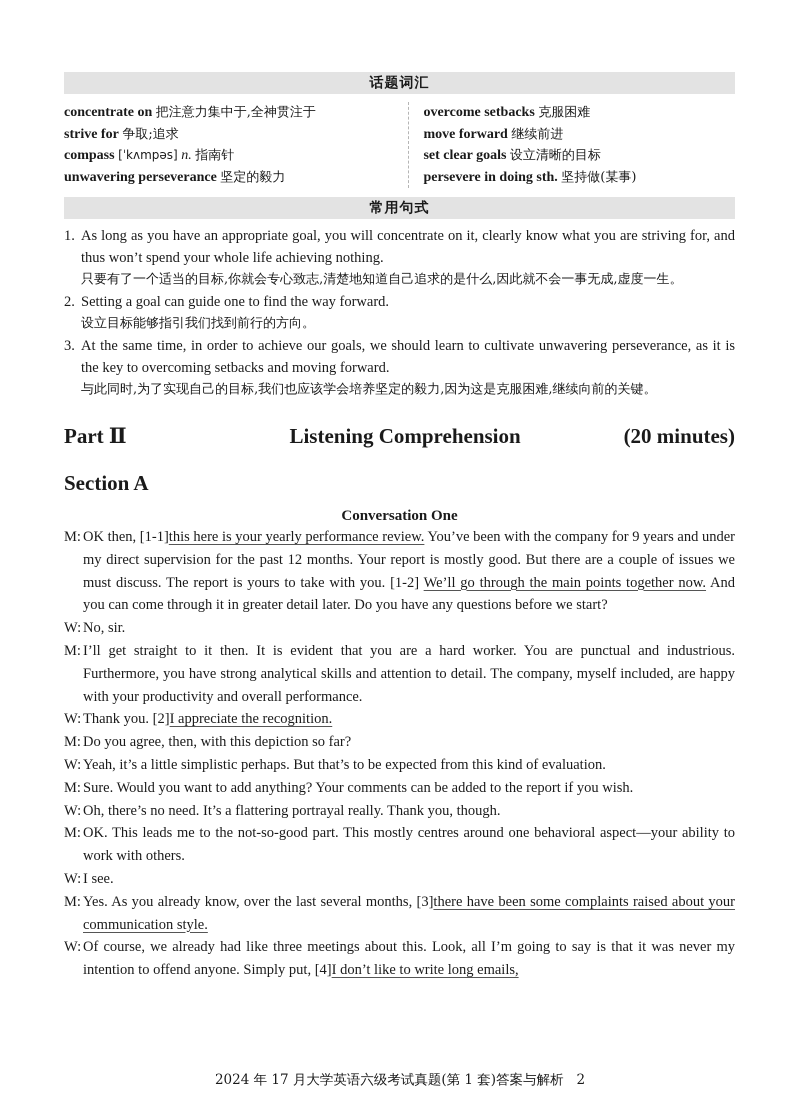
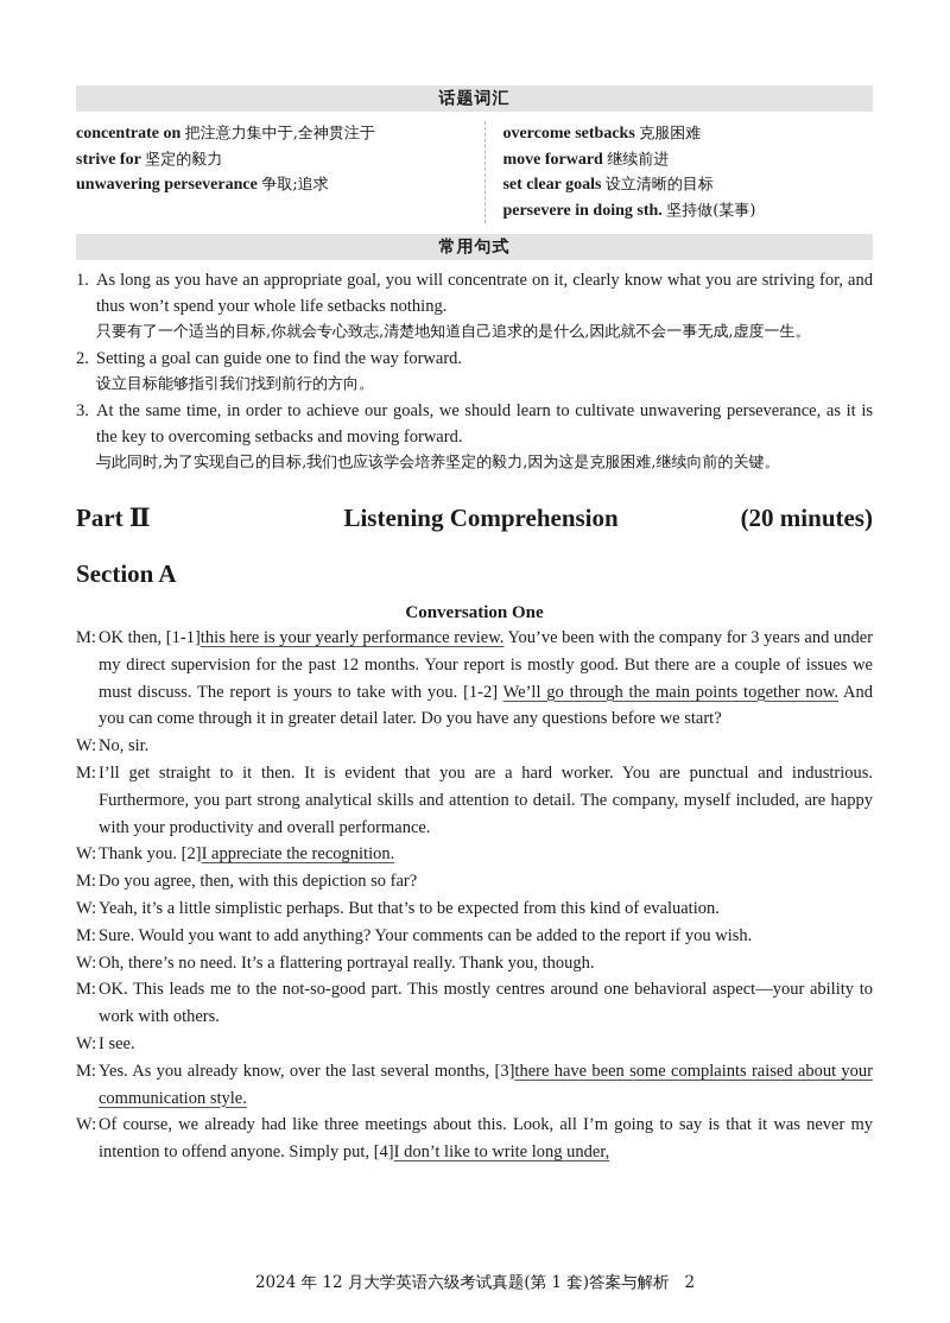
  话题词汇
  concentrate on 把注意力集中于,全神贯注于
- strive for 争取;追求
+ strive for 坚定的毅力
- compass [ˈkʌmpəs] n. 指南针
- unwavering perseverance 坚定的毅力
+ unwavering perseverance 争取;追求
  overcome setbacks 克服困难
  move forward 继续前进
  set clear goals 设立清晰的目标
  persevere in doing sth. 坚持做(某事)
  常用句式
  1.
- As long as you have an appropriate goal, you will concentrate on it, clearly know what you are striving for, and thus won’t spend your whole life achieving nothing.
+ As long as you have an appropriate goal, you will concentrate on it, clearly know what you are striving for, and thus won’t spend your whole life setbacks nothing.
  只要有了一个适当的目标,你就会专心致志,清楚地知道自己追求的是什么,因此就不会一事无成,虚度一生。
  2.
  Setting a goal can guide one to find the way forward.
  设立目标能够指引我们找到前行的方向。
  3.
  At the same time, in order to achieve our goals, we should learn to cultivate unwavering perseverance, as it is the key to overcoming setbacks and moving forward.
  与此同时,为了实现自己的目标,我们也应该学会培养坚定的毅力,因为这是克服困难,继续向前的关键。
  Part Ⅱ
  Listening Comprehension
  (20 minutes)
  Section A
  Conversation One
  M:
- OK then, [1-1]this here is your yearly performance review. You’ve been with the company for 9 years and under my direct supervision for the past 12 months. Your report is mostly good. But there are a couple of issues we must discuss. The report is yours to take with you. [1-2] We’ll go through the main points together now. And you can come through it in greater detail later. Do you have any questions before we start?
+ OK then, [1-1]this here is your yearly performance review. You’ve been with the company for 3 years and under my direct supervision for the past 12 months. Your report is mostly good. But there are a couple of issues we must discuss. The report is yours to take with you. [1-2] We’ll go through the main points together now. And you can come through it in greater detail later. Do you have any questions before we start?
  W:
  No, sir.
  M:
- I’ll get straight to it then. It is evident that you are a hard worker. You are punctual and industrious. Furthermore, you have strong analytical skills and attention to detail. The company, myself included, are happy with your productivity and overall performance.
+ I’ll get straight to it then. It is evident that you are a hard worker. You are punctual and industrious. Furthermore, you part strong analytical skills and attention to detail. The company, myself included, are happy with your productivity and overall performance.
  W:
  Thank you. [2]I appreciate the recognition.
  M:
  Do you agree, then, with this depiction so far?
  W:
  Yeah, it’s a little simplistic perhaps. But that’s to be expected from this kind of evaluation.
  M:
  Sure. Would you want to add anything? Your comments can be added to the report if you wish.
  W:
  Oh, there’s no need. It’s a flattering portrayal really. Thank you, though.
  M:
  OK. This leads me to the not-so-good part. This mostly centres around one behavioral aspect—your ability to work with others.
  W:
  I see.
  M:
  Yes. As you already know, over the last several months, [3]there have been some complaints raised about your communication style.
  W:
- Of course, we already had like three meetings about this. Look, all I’m going to say is that it was never my intention to offend anyone. Simply put, [4]I don’t like to write long emails,
+ Of course, we already had like three meetings about this. Look, all I’m going to say is that it was never my intention to offend anyone. Simply put, [4]I don’t like to write long under,
- 2024 年 17 月大学英语六级考试真题(第 1 套)答案与解析 2
+ 2024 年 12 月大学英语六级考试真题(第 1 套)答案与解析 2
